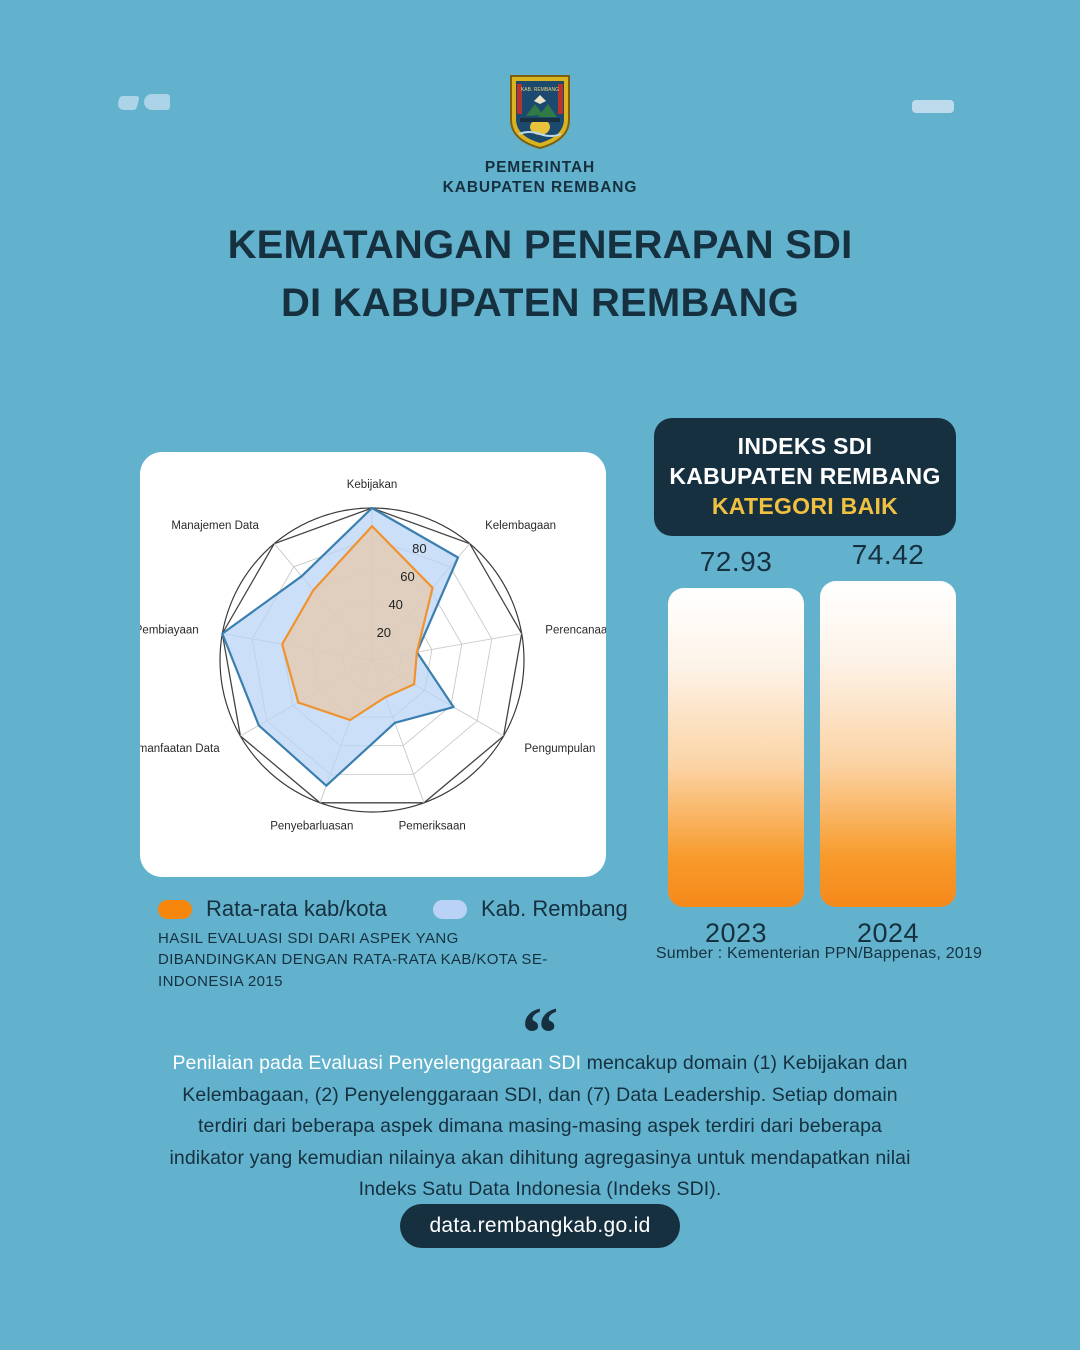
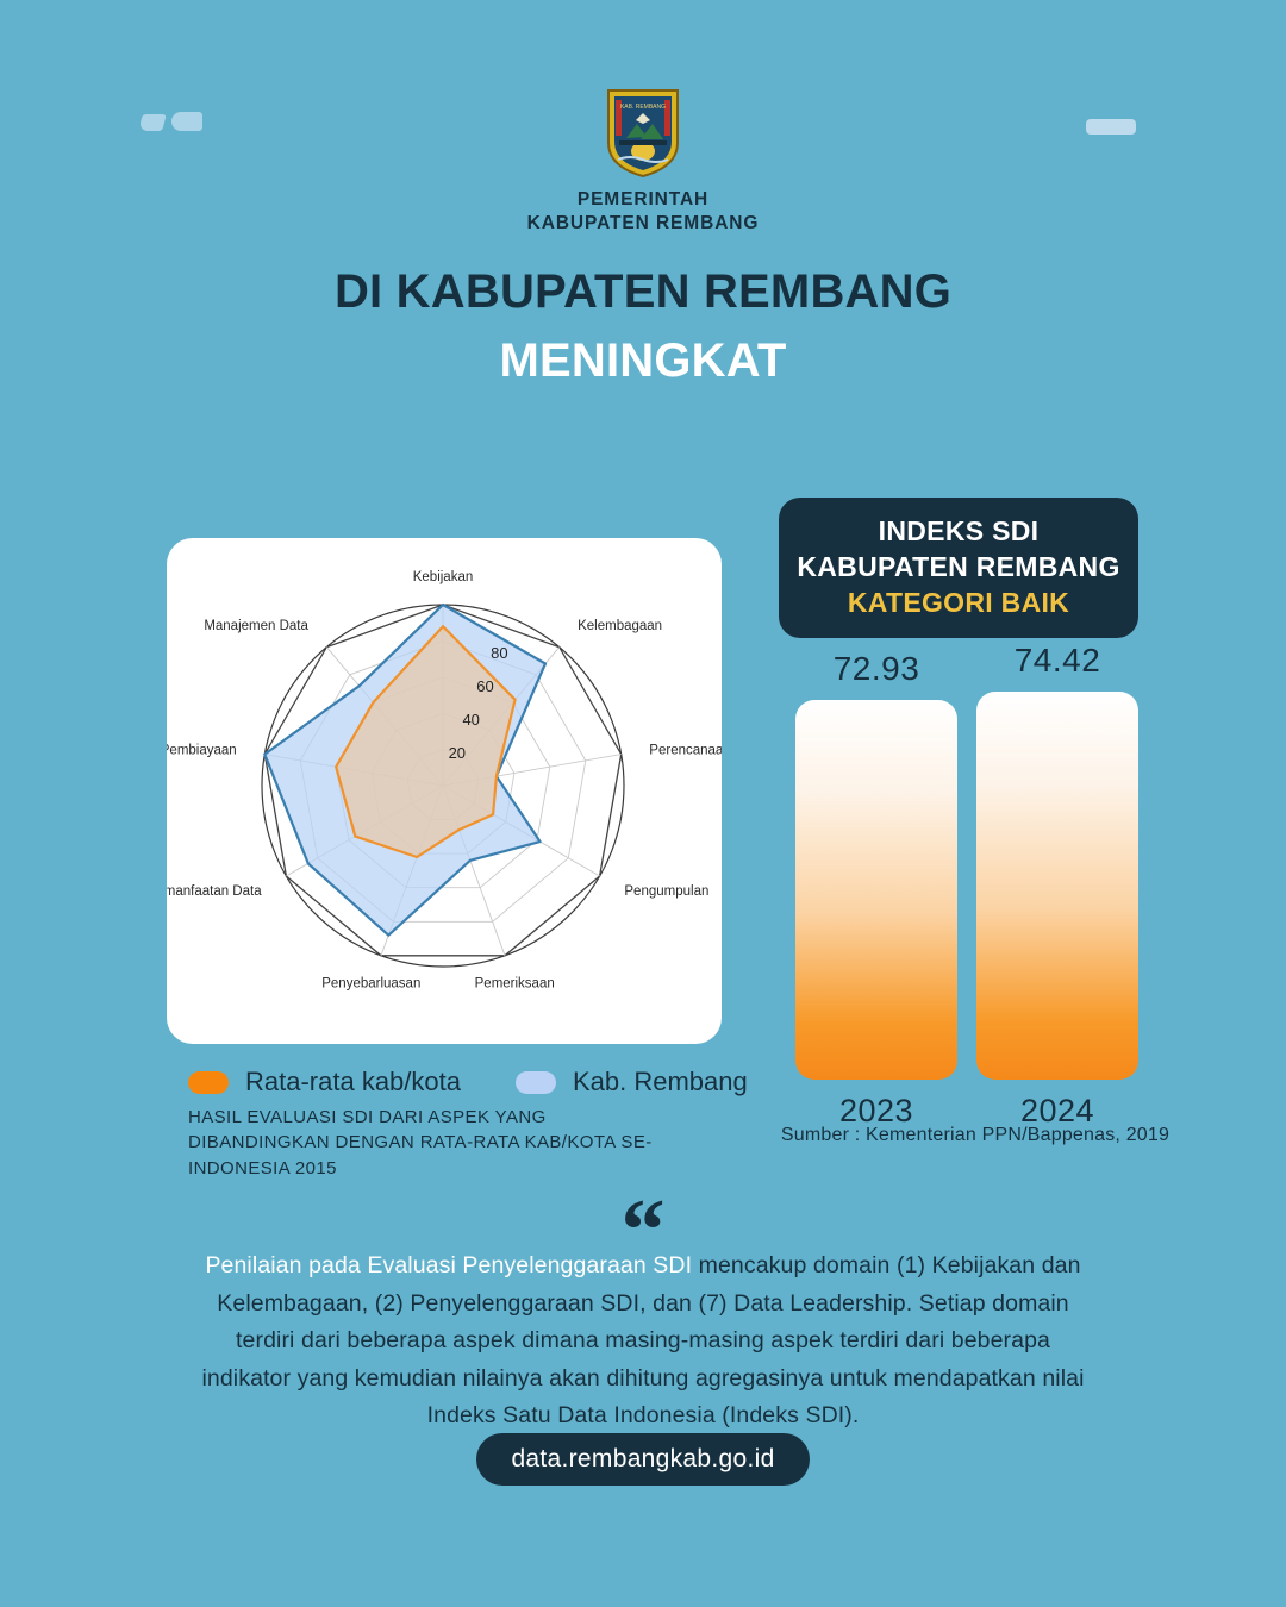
  PEMERINTAH
  KABUPATEN REMBANG
- KEMATANGAN PENERAPAN SDI
  DI KABUPATEN REMBANG
+ MENINGKAT
  20
  40
  60
  80
  Kebijakan
  Kelembagaan
  Perencanaa
  Pengumpulan
  Pemeriksaan
  Penyebarluasan
  manfaatan Data
  embiayaan
  Manajemen Data
  Rata-rata kab/kota
  Kab. Rembang
  HASIL EVALUASI SDI DARI ASPEK YANG DIBANDINGKAN DENGAN RATA-RATA KAB/KOTA SE-INDONESIA 2015
  INDEKS SDI
  KABUPATEN REMBANG
  KATEGORI BAIK
  72.93
  2023
  74.42
  2024
  Sumber : Kementerian PPN/Bappenas, 2019
  “
  Penilaian pada Evaluasi Penyelenggaraan SDI mencakup domain (1) Kebijakan dan Kelembagaan, (2) Penyelenggaraan SDI, dan (7) Data Leadership. Setiap domain terdiri dari beberapa aspek dimana masing-masing aspek terdiri dari beberapa indikator yang kemudian nilainya akan dihitung agregasinya untuk mendapatkan nilai Indeks Satu Data Indonesia (Indeks SDI).
  data.rembangkab.go.id
